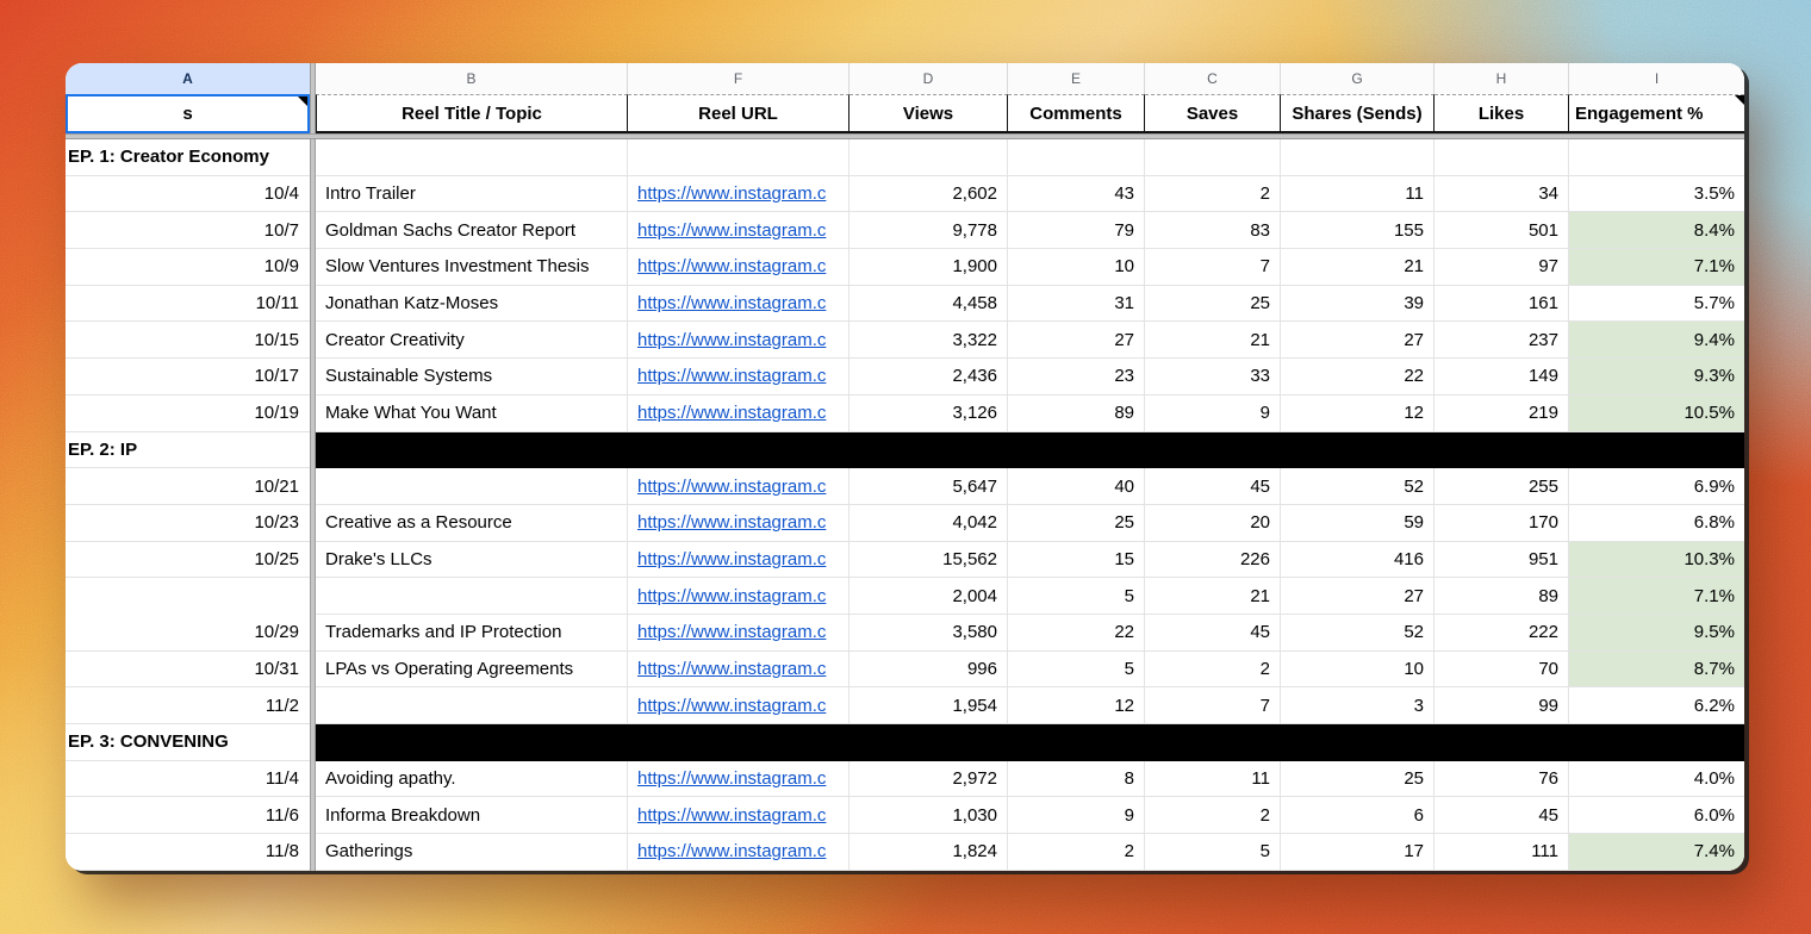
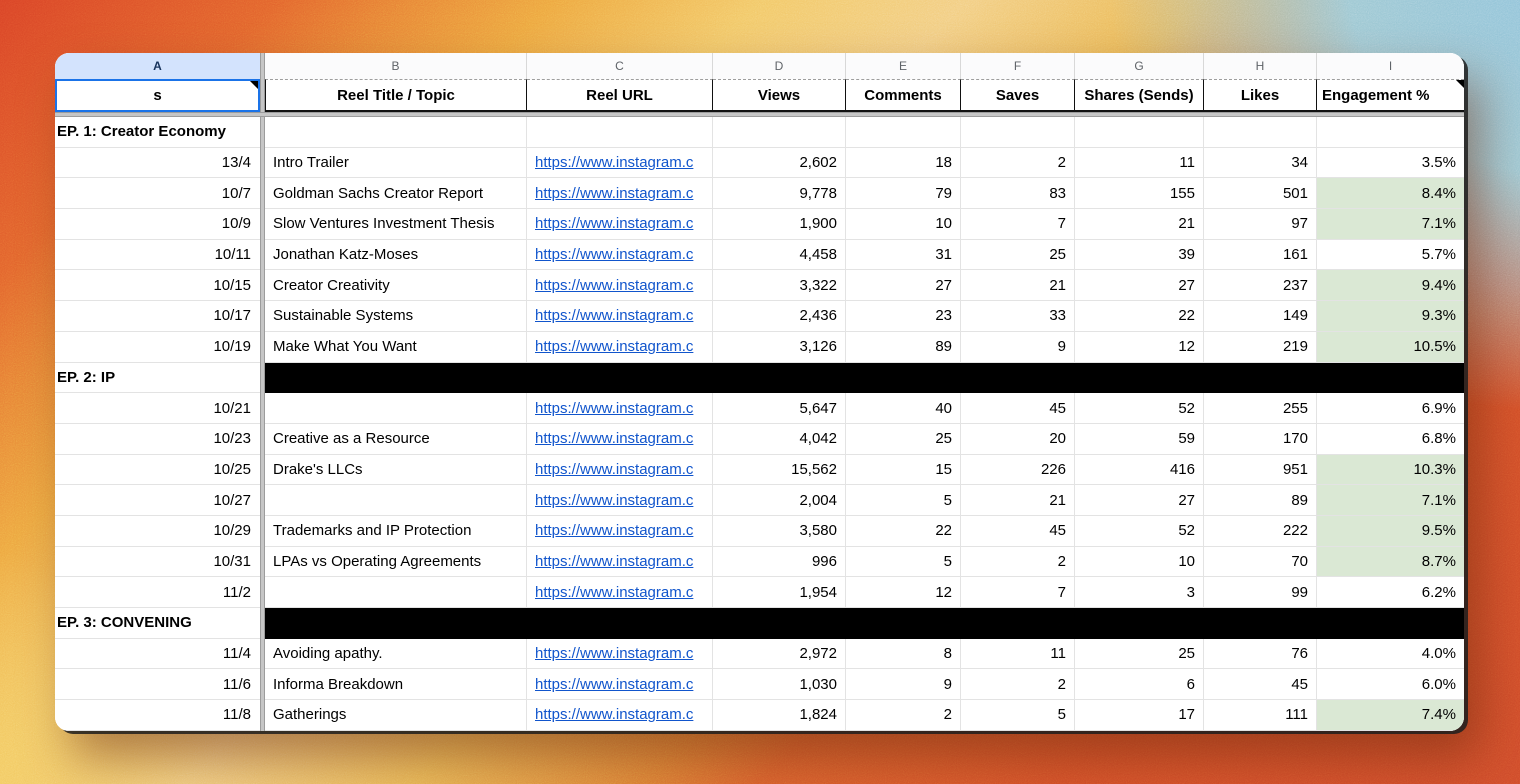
  A
  B
- F
+ C
  D
  E
- C
+ F
  G
  H
  I
  s
  Reel Title / Topic
  Reel URL
  Views
  Comments
  Saves
  Shares (Sends)
  Likes
  Engagement %
  EP. 1: Creator Economy
- 10/4
+ 13/4
  Intro Trailer
  https://www.instagram.c
  2,602
- 43
+ 18
  2
  11
  34
  3.5%
  10/7
  Goldman Sachs Creator Report
  https://www.instagram.c
  9,778
  79
  83
  155
  501
  8.4%
  10/9
  Slow Ventures Investment Thesis
  https://www.instagram.c
  1,900
  10
  7
  21
  97
  7.1%
  10/11
  Jonathan Katz-Moses
  https://www.instagram.c
  4,458
  31
  25
  39
  161
  5.7%
  10/15
  Creator Creativity
  https://www.instagram.c
  3,322
  27
  21
  27
  237
  9.4%
  10/17
  Sustainable Systems
  https://www.instagram.c
  2,436
  23
  33
  22
  149
  9.3%
  10/19
  Make What You Want
  https://www.instagram.c
  3,126
  89
  9
  12
  219
  10.5%
  EP. 2: IP
  10/21
  https://www.instagram.c
  5,647
  40
  45
  52
  255
  6.9%
  10/23
  Creative as a Resource
  https://www.instagram.c
  4,042
  25
  20
  59
  170
  6.8%
  10/25
  Drake's LLCs
  https://www.instagram.c
  15,562
  15
  226
  416
  951
  10.3%
+ 10/27
  https://www.instagram.c
  2,004
  5
  21
  27
  89
  7.1%
  10/29
  Trademarks and IP Protection
  https://www.instagram.c
  3,580
  22
  45
  52
  222
  9.5%
  10/31
  LPAs vs Operating Agreements
  https://www.instagram.c
  996
  5
  2
  10
  70
  8.7%
  11/2
  https://www.instagram.c
  1,954
  12
  7
  3
  99
  6.2%
  EP. 3: CONVENING
  11/4
  Avoiding apathy.
  https://www.instagram.c
  2,972
  8
  11
  25
  76
  4.0%
  11/6
  Informa Breakdown
  https://www.instagram.c
  1,030
  9
  2
  6
  45
  6.0%
  11/8
  Gatherings
  https://www.instagram.c
  1,824
  2
  5
  17
  111
  7.4%
  11/10
  Reject Apathy
  https://www.instagram.c
  1,915
  6
  5
  5
  57
  3.8%
